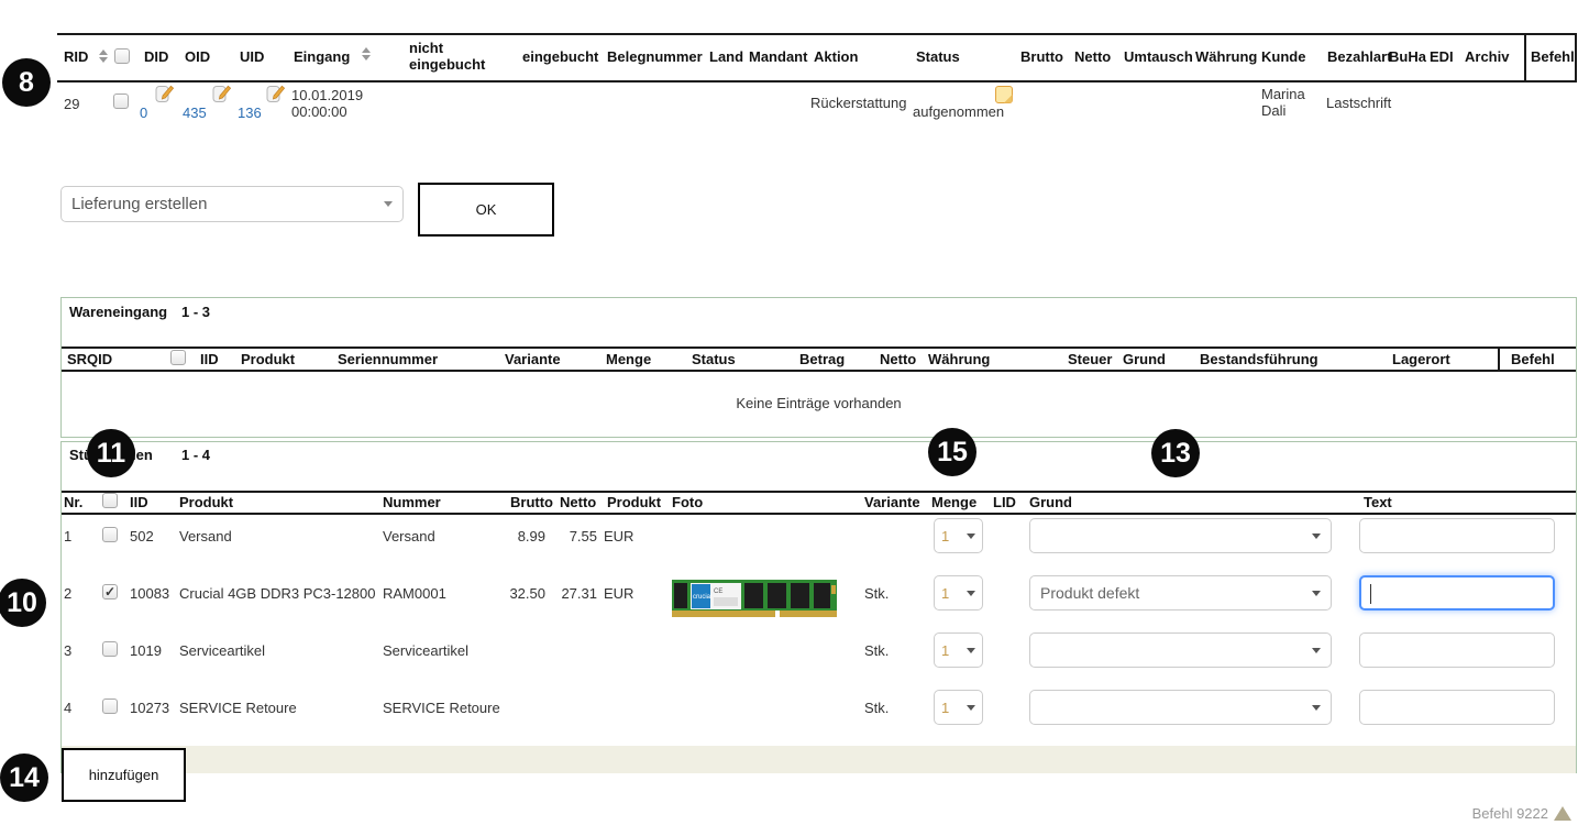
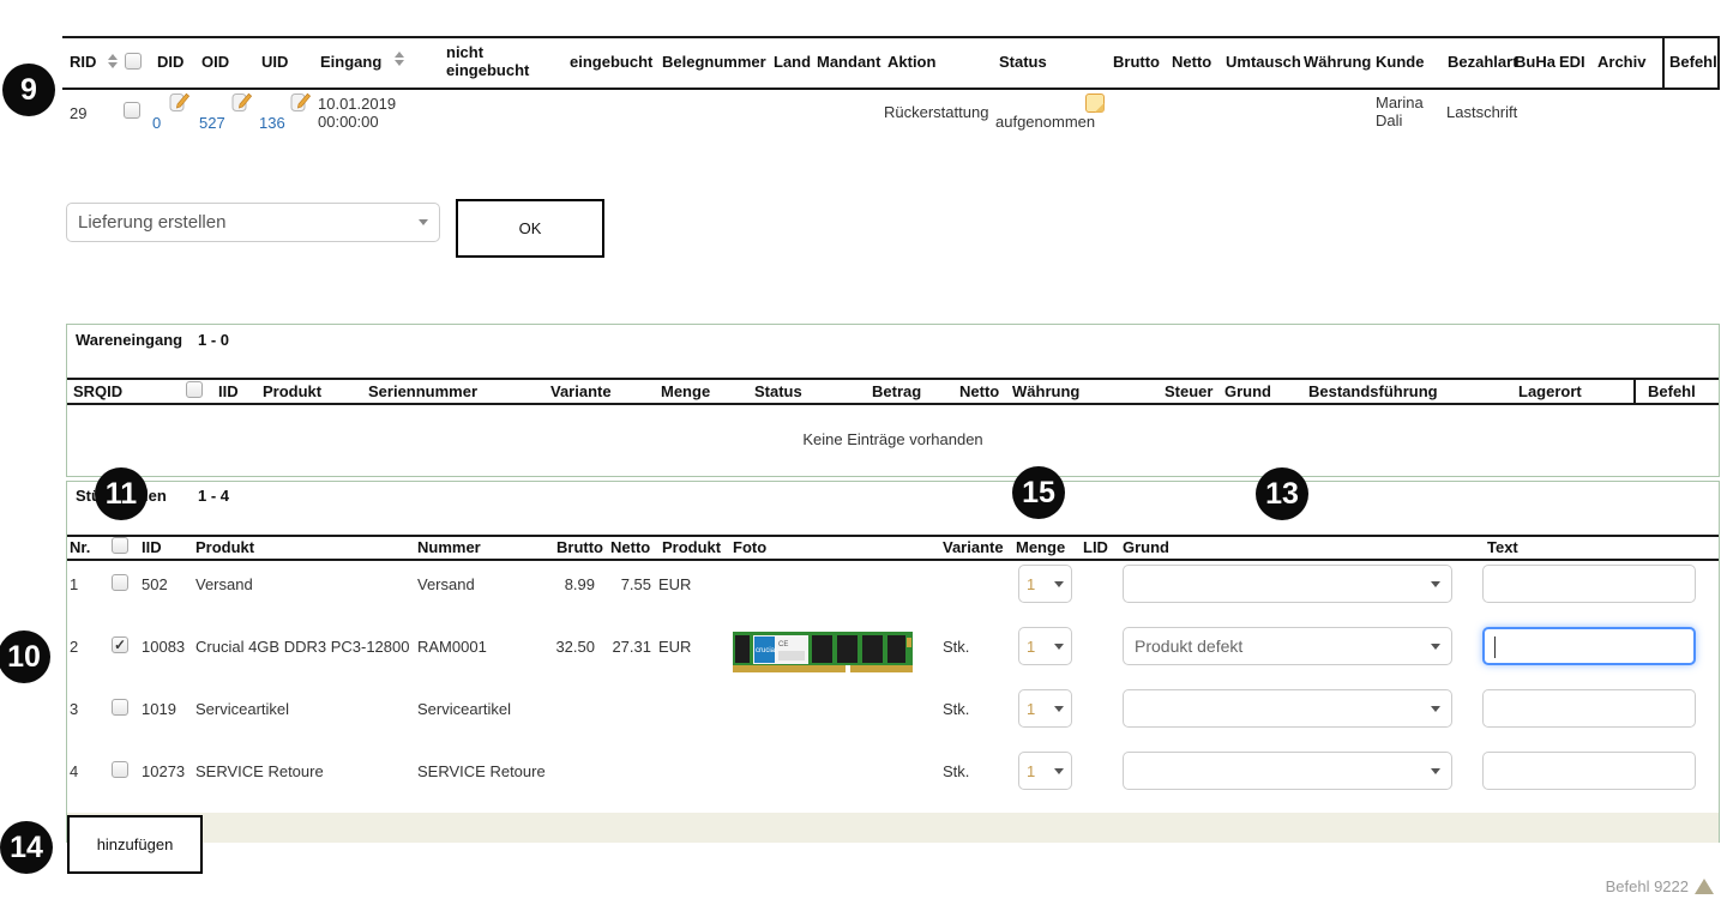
  RID
  DID
  OID
  UID
  Eingang
  nicht eingebucht
  eingebucht
  Belegnummer
  Land
  Mandant
  Aktion
  Status
  Brutto
  Netto
  Umtausch
  Währung
  Kunde
  Bezahlart
  BuHa
  EDI
  Archiv
  Befehl
  29
  0
- 435
+ 527
  136
  10.01.2019
  00:00:00
  Rückerstattung
  aufgenommen
  Marina
  Dali
  Lastschrift
  Lieferung erstellen
  OK
  Wareneingang
- 1 - 3
+ 1 - 0
  SRQID
  IID
  Produkt
  Seriennummer
  Variante
  Menge
  Status
  Betrag
  Netto
  Währung
  Steuer
  Grund
  Bestandsführung
  Lagerort
  Befehl
  Keine Einträge vorhanden
  1 - 4
  Nr.
  IID
  Produkt
  Nummer
  Brutto
  Netto
  Produkt
  Foto
  Variante
  Menge
  LID
  Grund
  Text
  1
  502
  Versand
  Versand
  8.99
  7.55
  EUR
  1
  2
  10083
  Crucial 4GB DDR3 PC3-12800
  RAM0001
  32.50
  27.31
  EUR
  Stk.
  1
  Produkt defekt
  3
  1019
  Serviceartikel
  Serviceartikel
  Stk.
  1
  4
  10273
  SERVICE Retoure
  SERVICE Retoure
  Stk.
  1
  hinzufügen
  Befehl 9222
- 8
+ 9
  10
  11
  15
  13
  14
